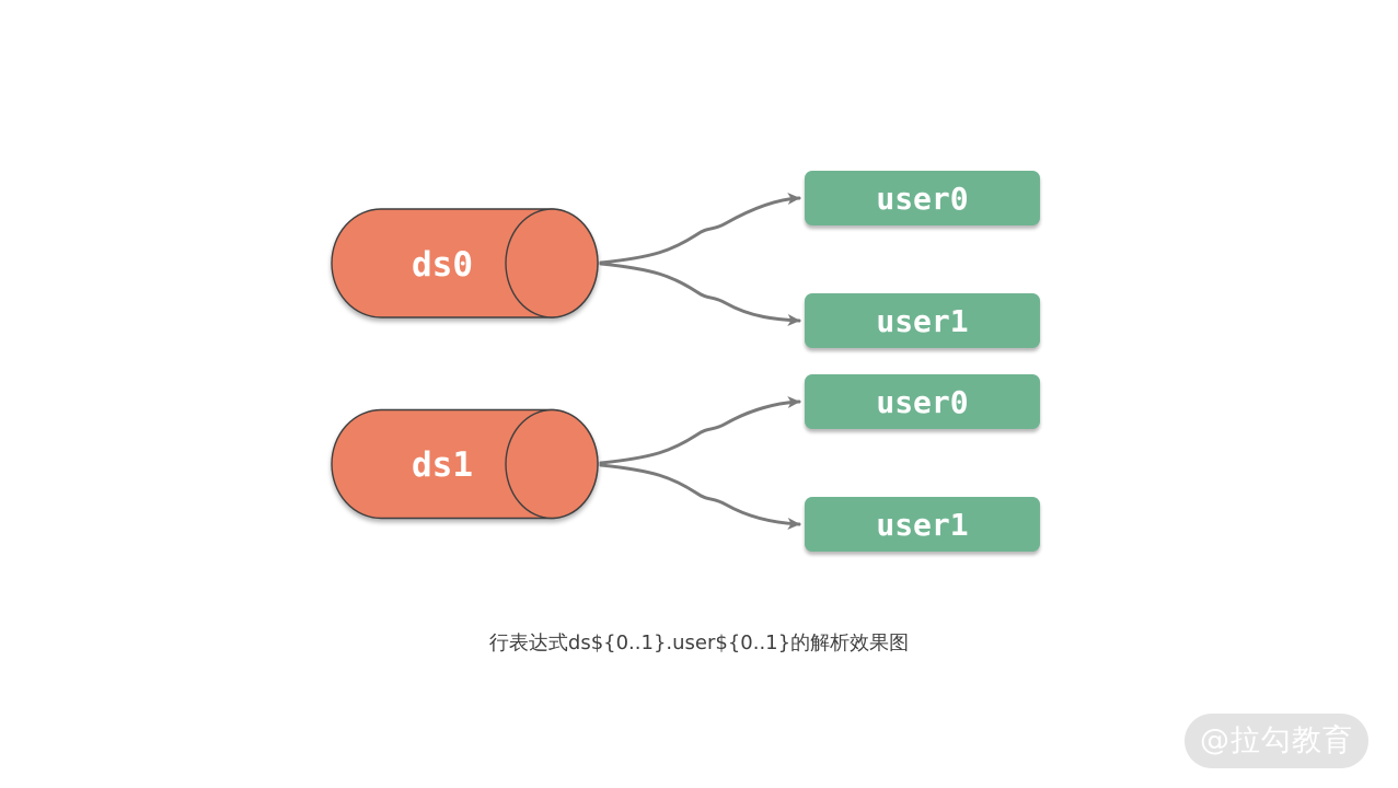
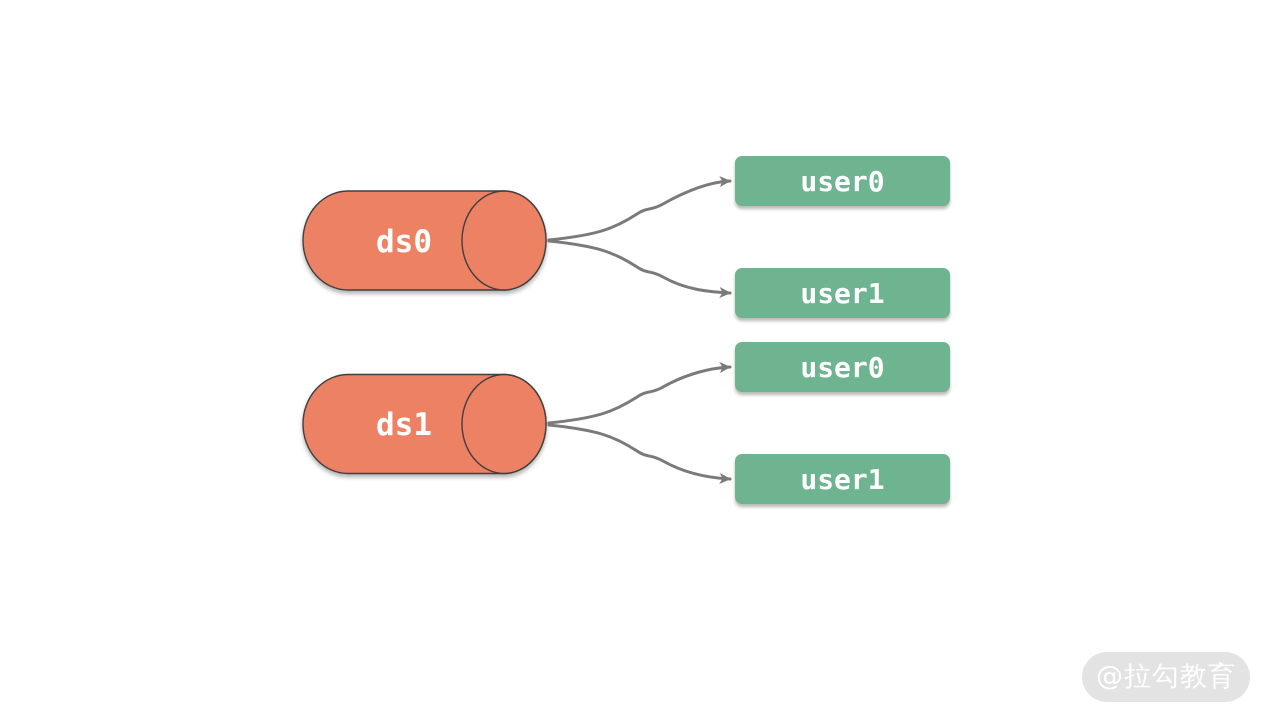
  ds0
  ds1
  user0
  user1
  user0
  user1
- 行表达式ds${0..1}.user${0..1}的解析效果图
  @拉勾教育
